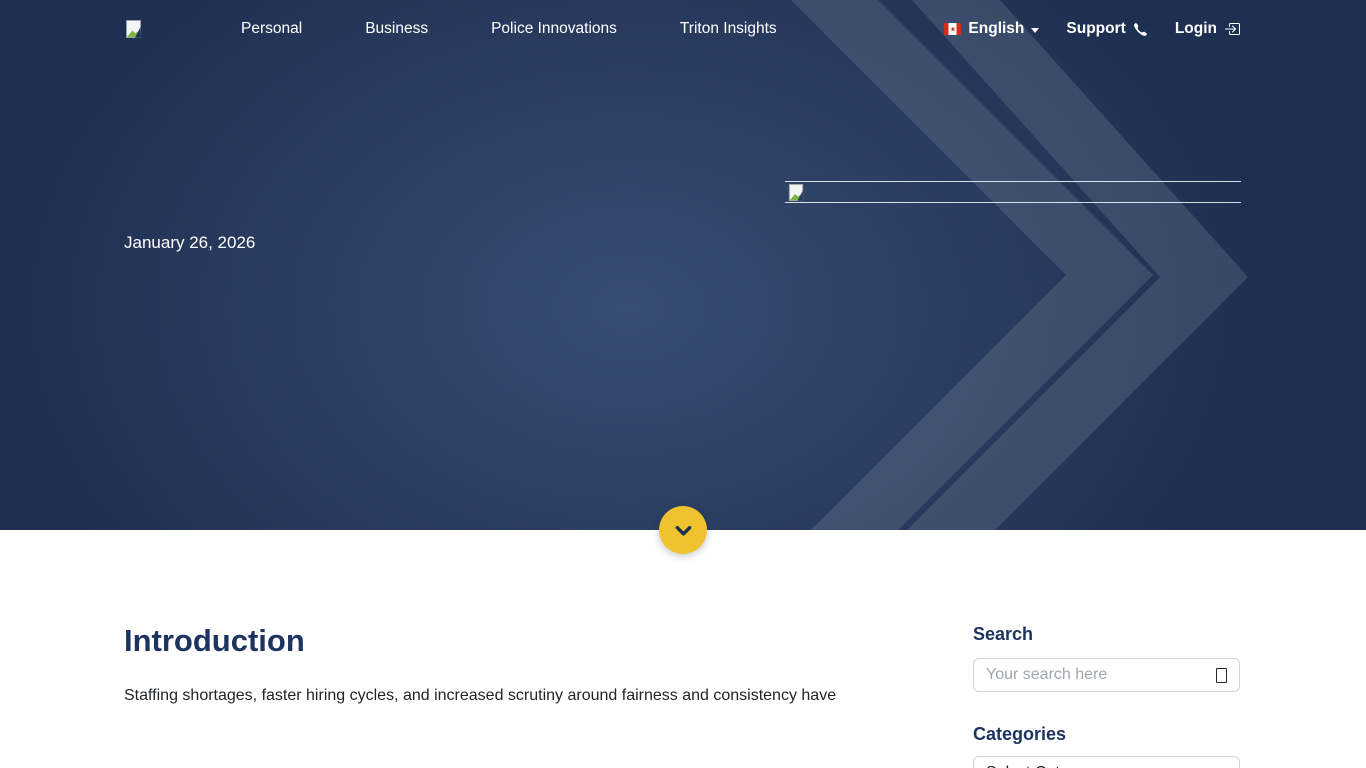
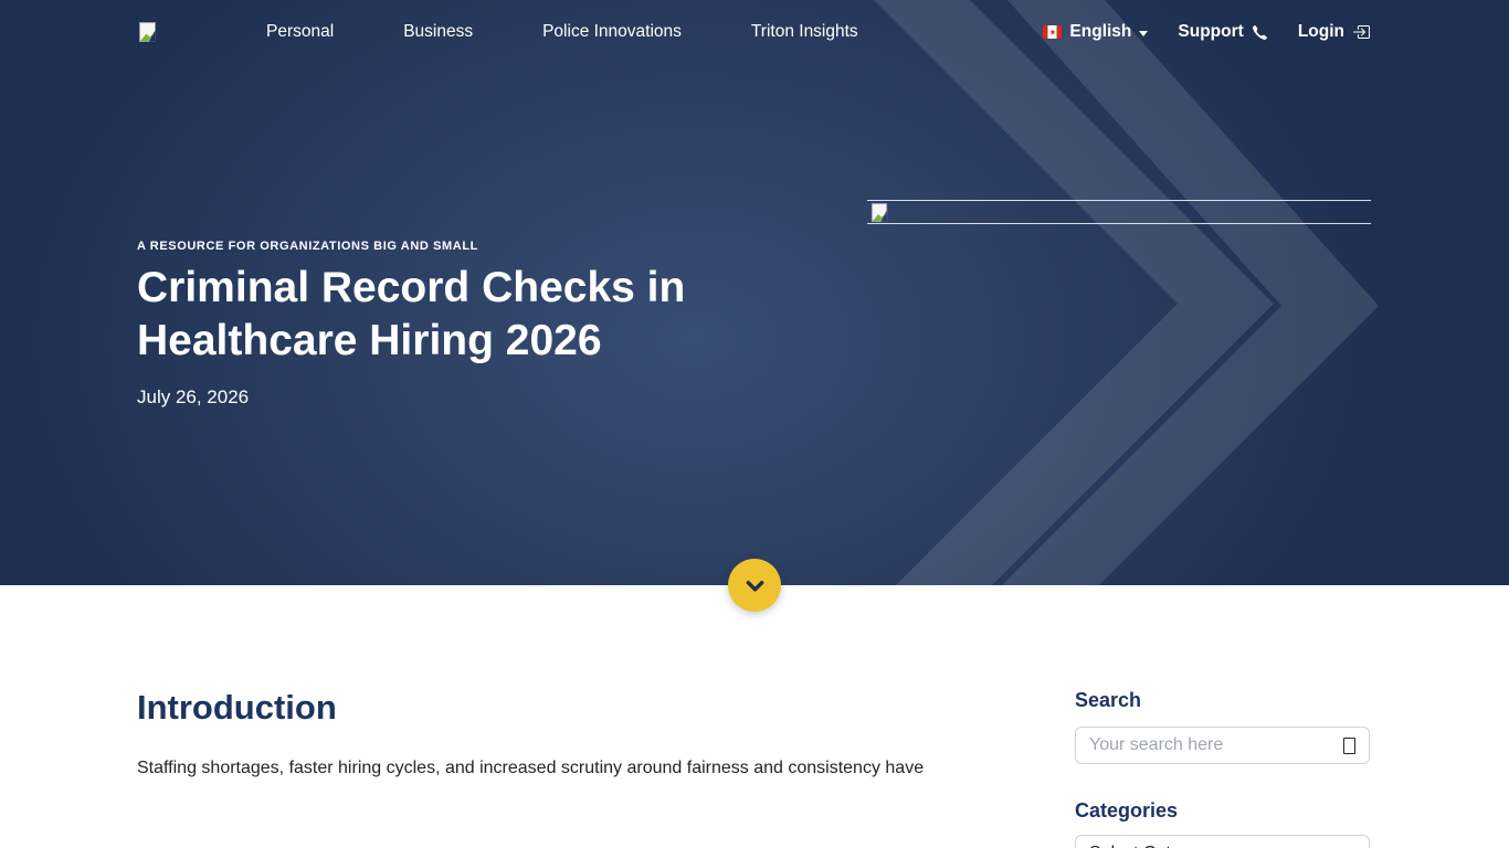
  Personal
  Business
  Police Innovations
  Triton Insights
  English
  Support
  Login
+ A RESOURCE FOR ORGANIZATIONS BIG AND SMALL
+ Criminal Record Checks in Healthcare Hiring 2026
- January 26, 2026
+ July 26, 2026
  Introduction
  Staffing shortages, faster hiring cycles, and increased scrutiny around fairness and consistency have
  Search
  Your search here
  Categories
